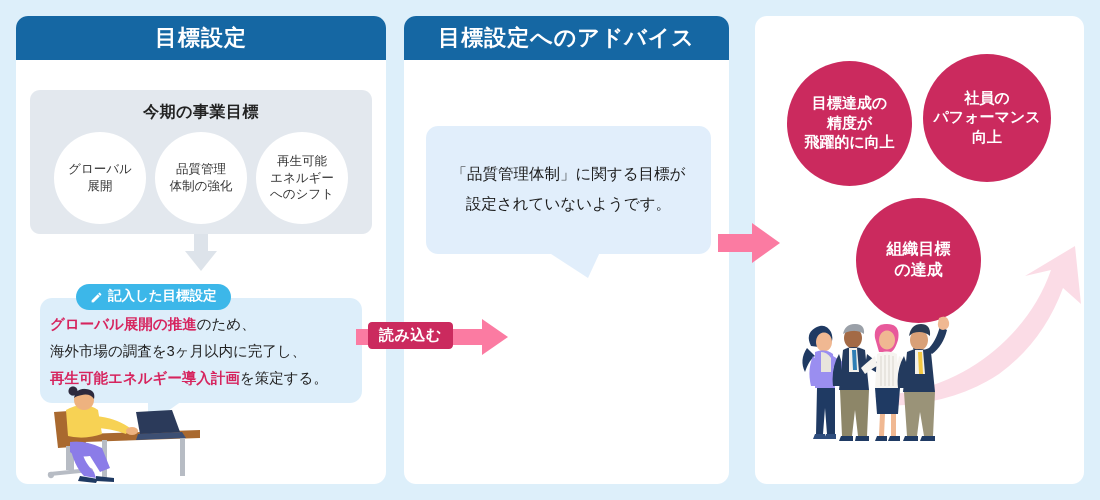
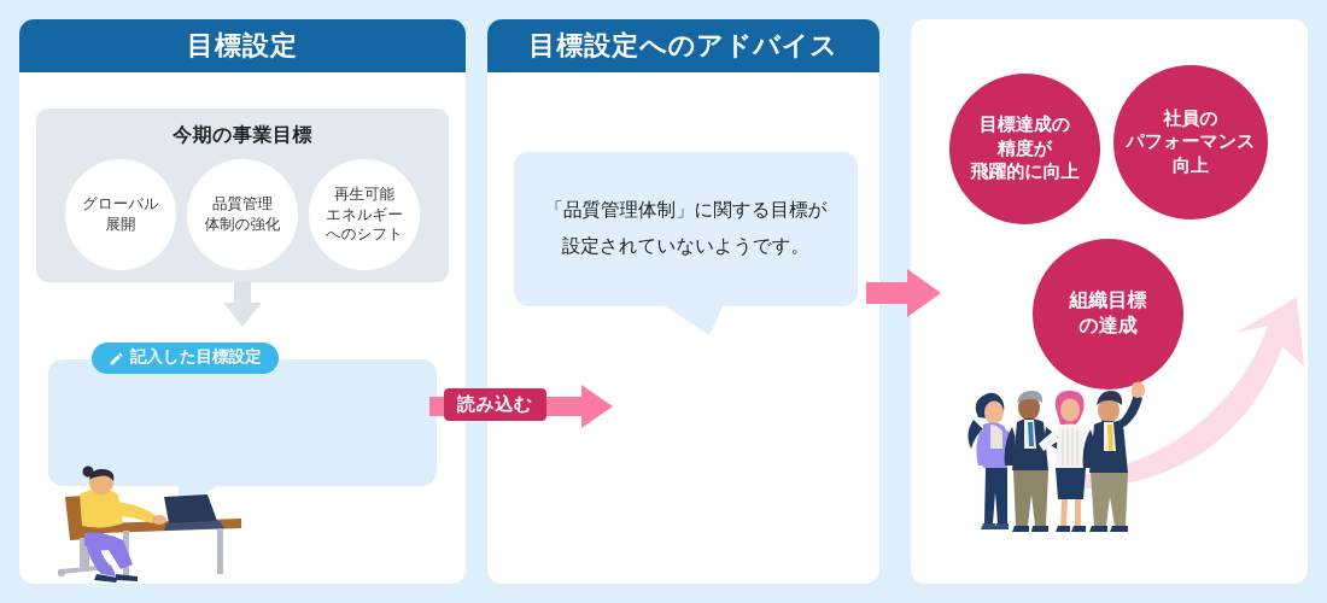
  目標設定
  今期の事業目標
  グローバル
  展開
  品質管理
  体制の強化
  再生可能
  エネルギー
  へのシフト
  記入した目標設定
- グローバル展開の推進のため、
- 海外市場の調査を3ヶ月以内に完了し、
- 再生可能エネルギー導入計画を策定する。
  目標設定へのアドバイス
  「品質管理体制」に関する目標が
  設定されていないようです。
  目標達成の
  精度が
  飛躍的に向上
  社員の
  パフォーマンス
  向上
  組織目標
  の達成
  読み込む
